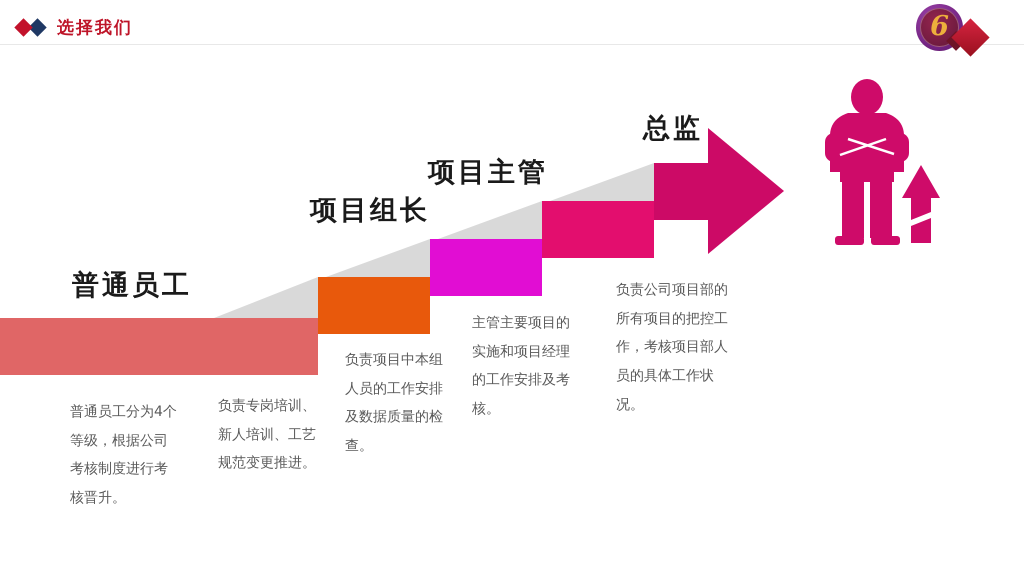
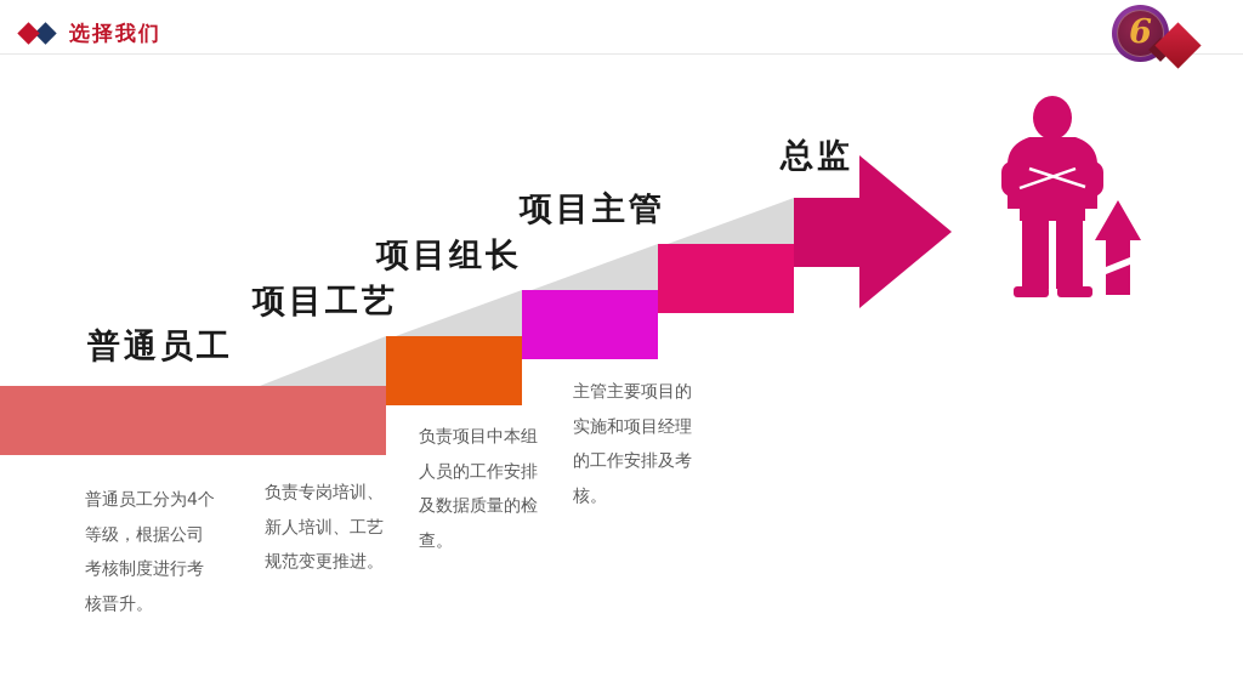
  选择我们
  6
  普通员工
+ 项目工艺
  项目组长
  项目主管
  总监
  普通员工分为4个等级，根据公司考核制度进行考核晋升。
  负责专岗培训、新人培训、工艺规范变更推进。
  负责项目中本组人员的工作安排及数据质量的检查。
  主管主要项目的实施和项目经理的工作安排及考核。
- 负责公司项目部的所有项目的把控工作，考核项目部人员的具体工作状况。
